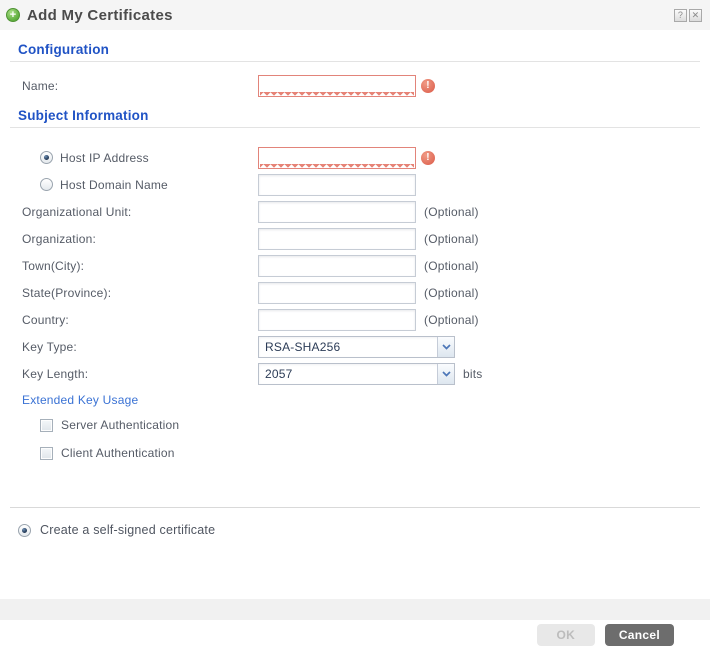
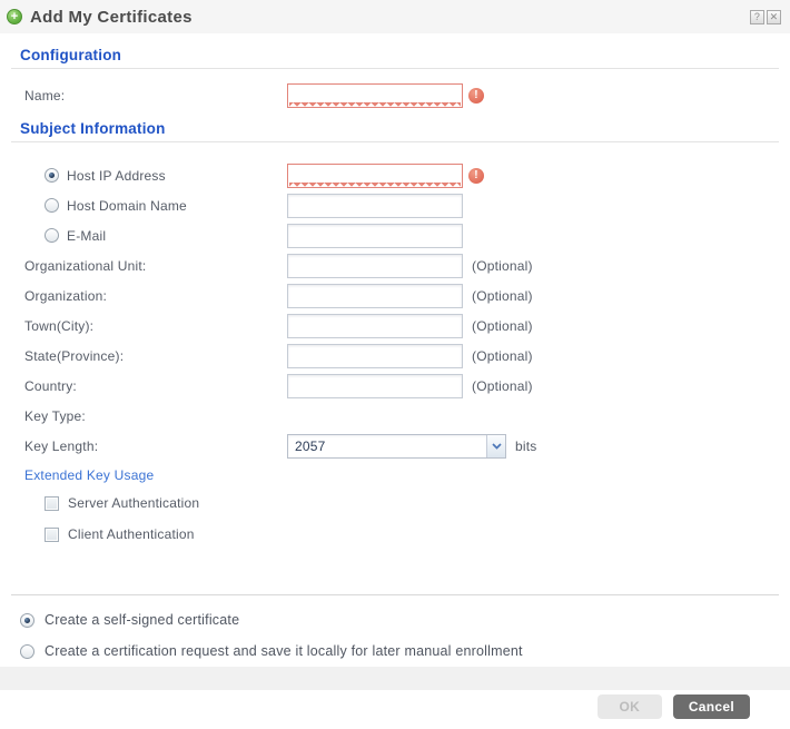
  +
  Add My Certificates
  ?
  ✕
  Configuration
  Name:
  !
  Subject Information
  Host IP Address
  !
  Host Domain Name
+ E-Mail
  Organizational Unit:
  (Optional)
  Organization:
  (Optional)
  Town(City):
  (Optional)
  State(Province):
  (Optional)
  Country:
  (Optional)
  Key Type:
- RSA-SHA256
  Key Length:
  2057
  bits
  Extended Key Usage
  Server Authentication
  Client Authentication
  Create a self-signed certificate
+ Create a certification request and save it locally for later manual enrollment
  OK
  Cancel
